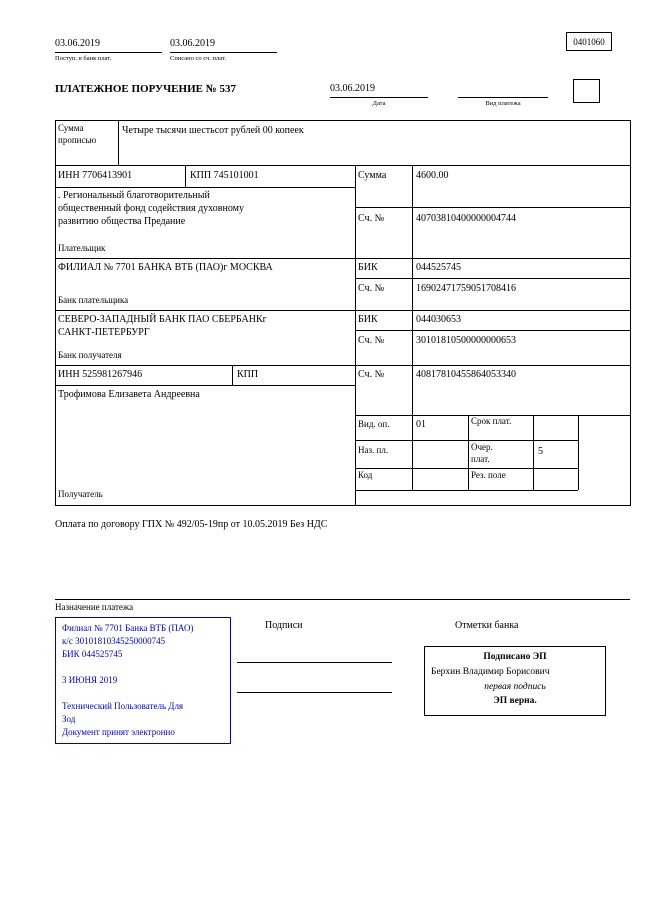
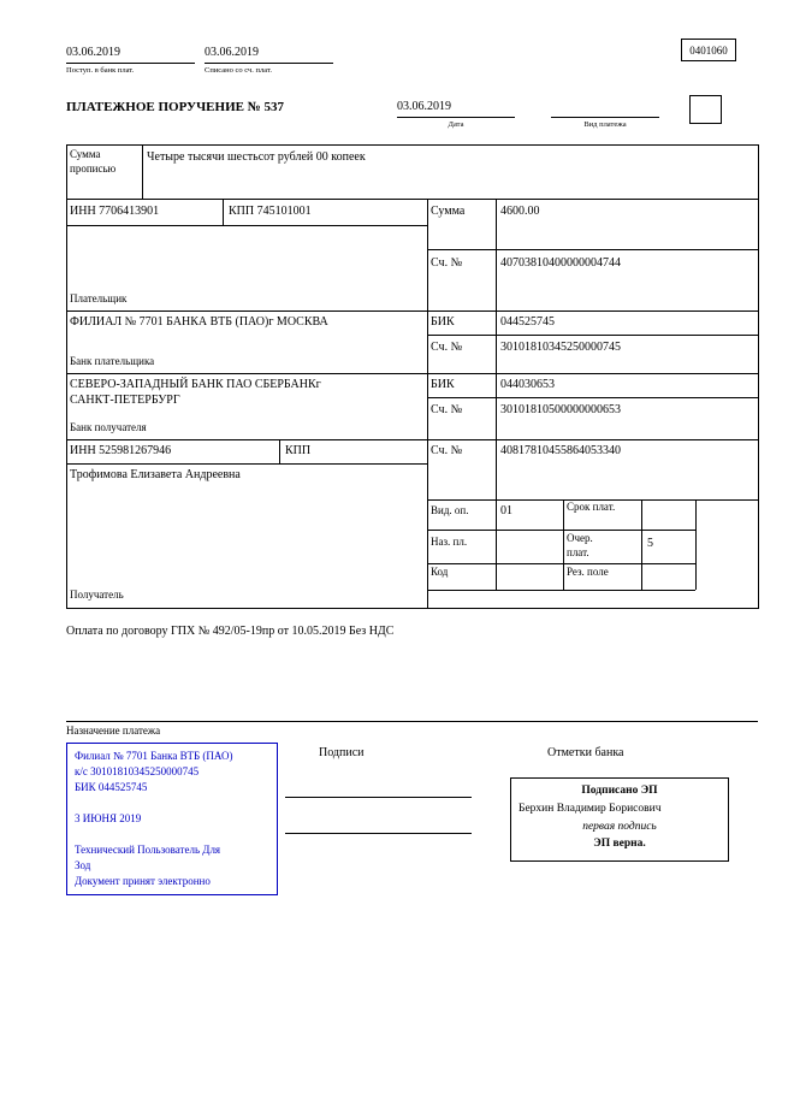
  03.06.2019
  03.06.2019
  0401060
  ПЛАТЕЖНОЕ ПОРУЧЕНИЕ № 537
  03.06.2019
  Сумма прописью
  Четыре тысячи шестьсот рублей 00 копеек
  ИНН 7706413901
  КПП 745101001
  Сумма
  4600.00
- . Региональный благотворительный
- общественный фонд содействия духовному
- развитию общества Предание
  Плательщик
  Сч. №
  40703810400000004744
  ФИЛИАЛ № 7701 БАНКА ВТБ (ПАО)г МОСКВА
  БИК
  044525745
  Сч. №
- 16902471759051708416
+ 30101810345250000745
  Банк плательщика
  СЕВЕРО-ЗАПАДНЫЙ БАНК ПАО СБЕРБАНКг
  САНКТ-ПЕТЕРБУРГ
  БИК
  044030653
  Сч. №
  30101810500000000653
  Банк получателя
  ИНН 525981267946
  КПП
  Сч. №
  40817810455864053340
  Трофимова Елизавета Андреевна
  Получатель
  Вид. оп.
  01
  Срок плат.
  Наз. пл.
  Очер. плат.
  5
  Код
  Рез. поле
  Оплата по договору ГПХ № 492/05-19пр от 10.05.2019 Без НДС
  Назначение платежа
  Филиал № 7701 Банка ВТБ (ПАО)
  к/с 30101810345250000745
  БИК 044525745
  3 ИЮНЯ 2019
  Технический Пользователь Для
  Зод
  Документ принят электронно
  Подписи
  Отметки банка
  Подписано ЭП
  Берхин Владимир Борисович
  первая подпись
  ЭП верна.
